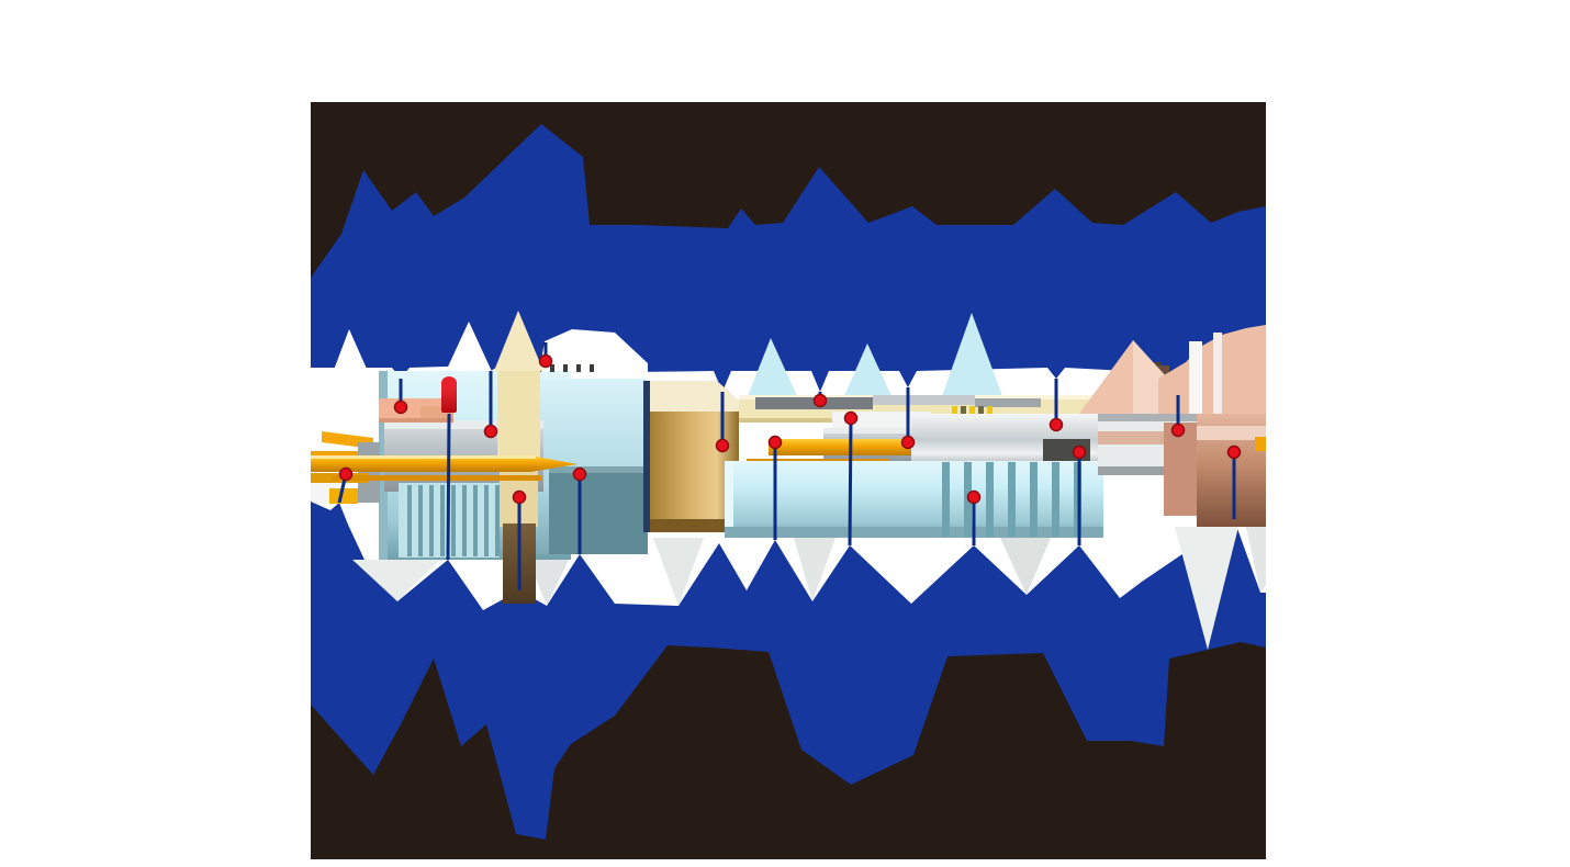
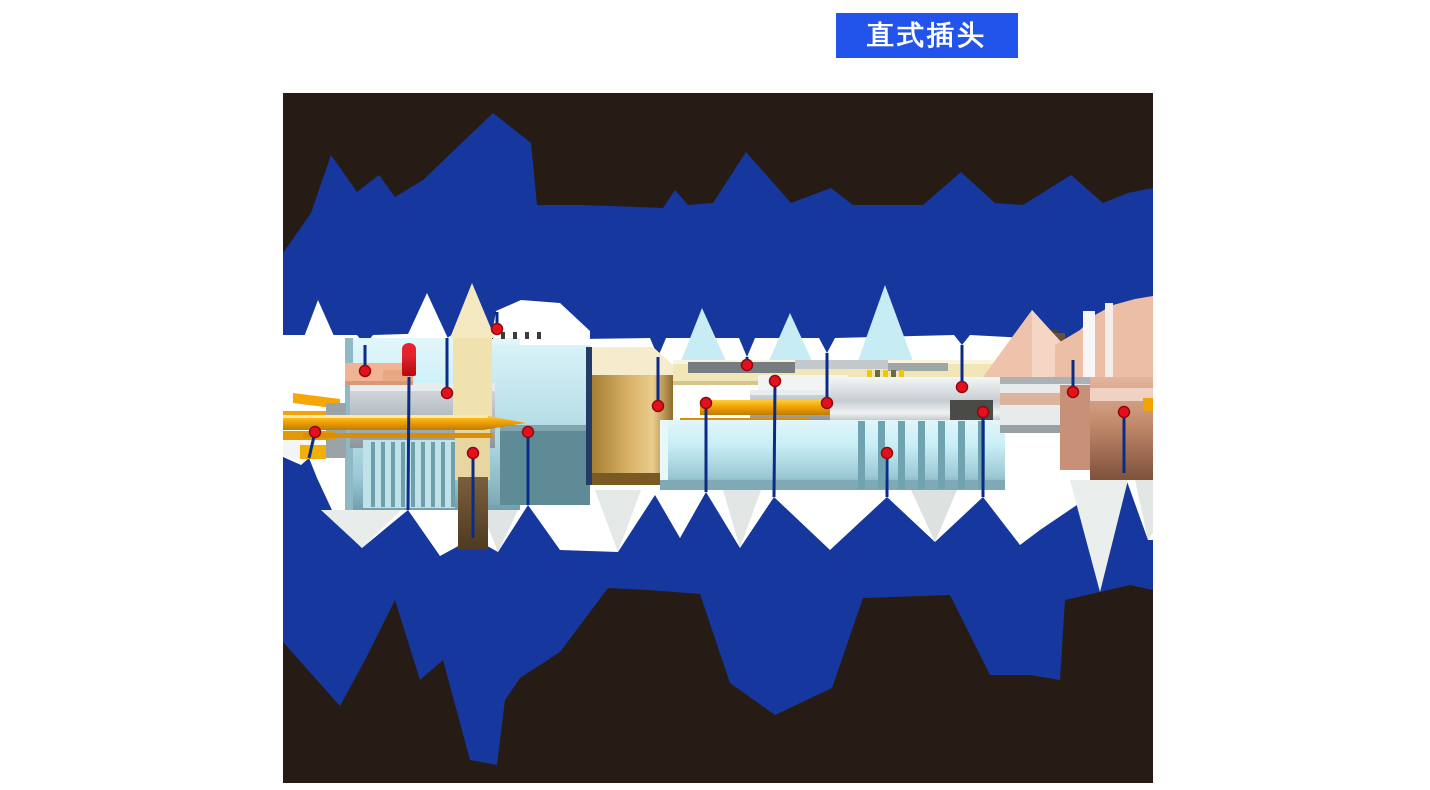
+ 直式插头
